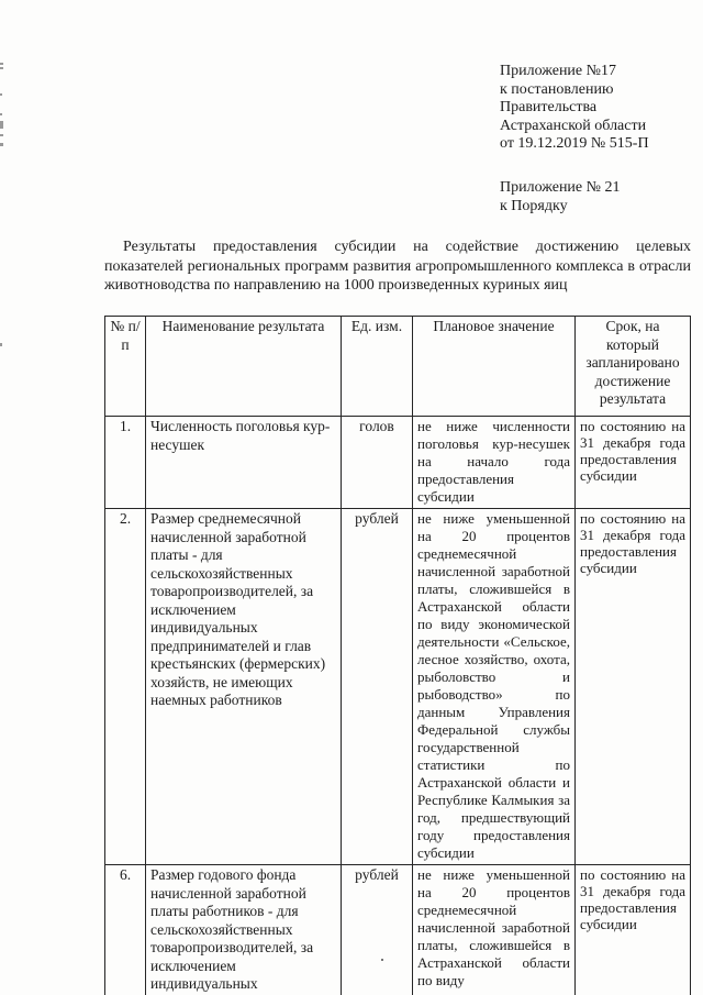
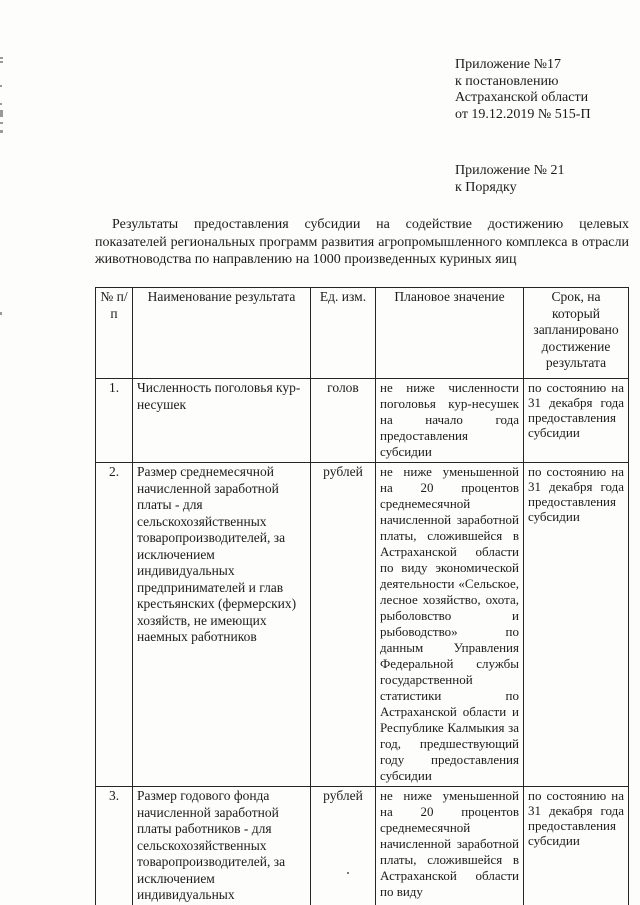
  Приложение №17
  к постановлению
- Правительства
  Астраханской области
  от 19.12.2019 № 515-П
  Приложение № 21
  к Порядку
  Результаты предоставления субсидии на содействие достижению целевых показателей региональных программ развития агропромышленного комплекса в отрасли животноводства по направлению на 1000 произведенных куриных яиц
  № п/п	Наименование результата	Ед. изм.	Плановое значение	Срок, на который запланировано достижение результата
  1.	Численность поголовья кур-несушек	голов	не ниже численности поголовья кур-несушек на начало года предоставления субсидии	по состоянию на 31 декабря года предоставления субсидии
  2.	Размер среднемесячной начисленной заработной платы - для сельскохозяйственных товаропроизводителей, за исключением индивидуальных предпринимателей и глав крестьянских (фермерских) хозяйств, не имеющих наемных работников	рублей	не ниже уменьшенной на 20 процентов среднемесячной начисленной заработной платы, сложившейся в Астраханской области по виду экономической деятельности «Сельское, лесное хозяйство, охота, рыболовство и рыбоводство» по данным Управления Федеральной службы государственной статистики по Астраханской области и Республике Калмыкия за год, предшествующий году предоставления субсидии	по состоянию на 31 декабря года предоставления субсидии
- 6.	Размер годового фонда начисленной заработной платы работников - для сельскохозяйственных товаропроизводителей, за исключением индивидуальных	рублей	не ниже уменьшенной на 20 процентов среднемесячной начисленной заработной платы, сложившейся в Астраханской области по виду	по состоянию на 31 декабря года предоставления субсидии
+ 3.	Размер годового фонда начисленной заработной платы работников - для сельскохозяйственных товаропроизводителей, за исключением индивидуальных	рублей	не ниже уменьшенной на 20 процентов среднемесячной начисленной заработной платы, сложившейся в Астраханской области по виду	по состоянию на 31 декабря года предоставления субсидии
